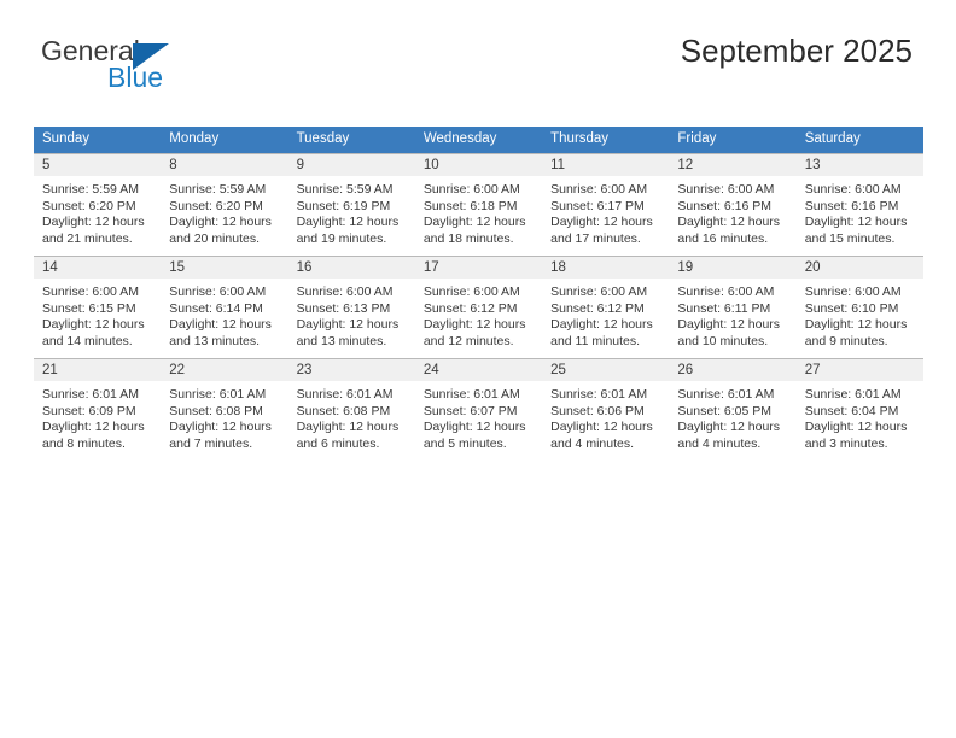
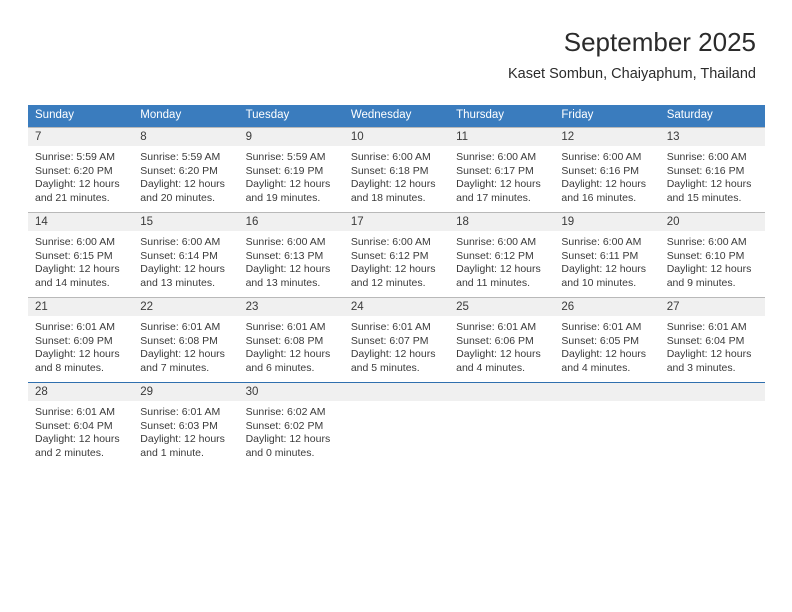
- General
- Blue
  September 2025
+ Kaset Sombun, Chaiyaphum, Thailand
  Sunday	Monday	Tuesday	Wednesday	Thursday	Friday	Saturday
- 5Sunrise: 5:59 AMSunset: 6:20 PMDaylight: 12 hoursand 21 minutes.	8Sunrise: 5:59 AMSunset: 6:20 PMDaylight: 12 hoursand 20 minutes.	9Sunrise: 5:59 AMSunset: 6:19 PMDaylight: 12 hoursand 19 minutes.	10Sunrise: 6:00 AMSunset: 6:18 PMDaylight: 12 hoursand 18 minutes.	11Sunrise: 6:00 AMSunset: 6:17 PMDaylight: 12 hoursand 17 minutes.	12Sunrise: 6:00 AMSunset: 6:16 PMDaylight: 12 hoursand 16 minutes.	13Sunrise: 6:00 AMSunset: 6:16 PMDaylight: 12 hoursand 15 minutes.
+ 7Sunrise: 5:59 AMSunset: 6:20 PMDaylight: 12 hoursand 21 minutes.	8Sunrise: 5:59 AMSunset: 6:20 PMDaylight: 12 hoursand 20 minutes.	9Sunrise: 5:59 AMSunset: 6:19 PMDaylight: 12 hoursand 19 minutes.	10Sunrise: 6:00 AMSunset: 6:18 PMDaylight: 12 hoursand 18 minutes.	11Sunrise: 6:00 AMSunset: 6:17 PMDaylight: 12 hoursand 17 minutes.	12Sunrise: 6:00 AMSunset: 6:16 PMDaylight: 12 hoursand 16 minutes.	13Sunrise: 6:00 AMSunset: 6:16 PMDaylight: 12 hoursand 15 minutes.
  14Sunrise: 6:00 AMSunset: 6:15 PMDaylight: 12 hoursand 14 minutes.	15Sunrise: 6:00 AMSunset: 6:14 PMDaylight: 12 hoursand 13 minutes.	16Sunrise: 6:00 AMSunset: 6:13 PMDaylight: 12 hoursand 13 minutes.	17Sunrise: 6:00 AMSunset: 6:12 PMDaylight: 12 hoursand 12 minutes.	18Sunrise: 6:00 AMSunset: 6:12 PMDaylight: 12 hoursand 11 minutes.	19Sunrise: 6:00 AMSunset: 6:11 PMDaylight: 12 hoursand 10 minutes.	20Sunrise: 6:00 AMSunset: 6:10 PMDaylight: 12 hoursand 9 minutes.
  21Sunrise: 6:01 AMSunset: 6:09 PMDaylight: 12 hoursand 8 minutes.	22Sunrise: 6:01 AMSunset: 6:08 PMDaylight: 12 hoursand 7 minutes.	23Sunrise: 6:01 AMSunset: 6:08 PMDaylight: 12 hoursand 6 minutes.	24Sunrise: 6:01 AMSunset: 6:07 PMDaylight: 12 hoursand 5 minutes.	25Sunrise: 6:01 AMSunset: 6:06 PMDaylight: 12 hoursand 4 minutes.	26Sunrise: 6:01 AMSunset: 6:05 PMDaylight: 12 hoursand 4 minutes.	27Sunrise: 6:01 AMSunset: 6:04 PMDaylight: 12 hoursand 3 minutes.
+ 28Sunrise: 6:01 AMSunset: 6:04 PMDaylight: 12 hoursand 2 minutes.	29Sunrise: 6:01 AMSunset: 6:03 PMDaylight: 12 hoursand 1 minute.	30Sunrise: 6:02 AMSunset: 6:02 PMDaylight: 12 hoursand 0 minutes.
